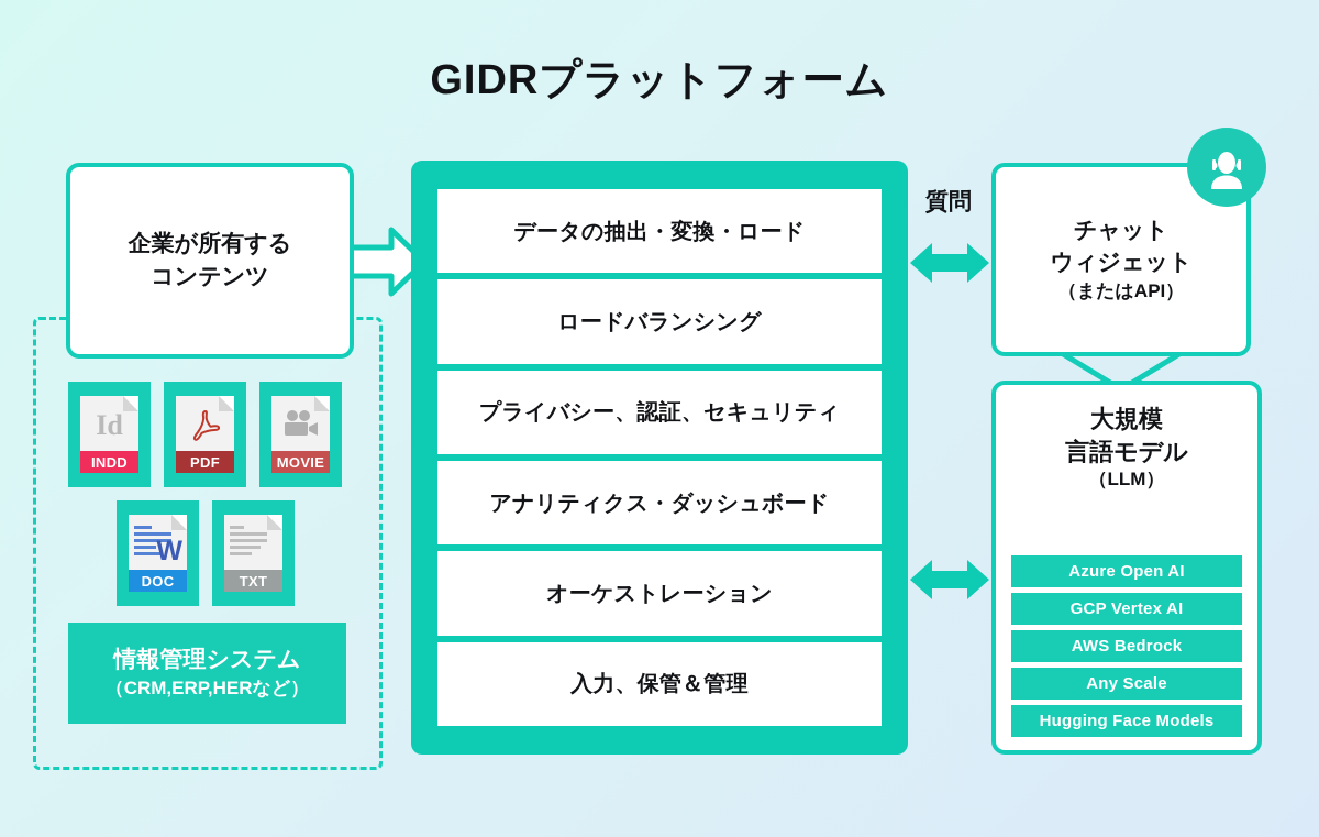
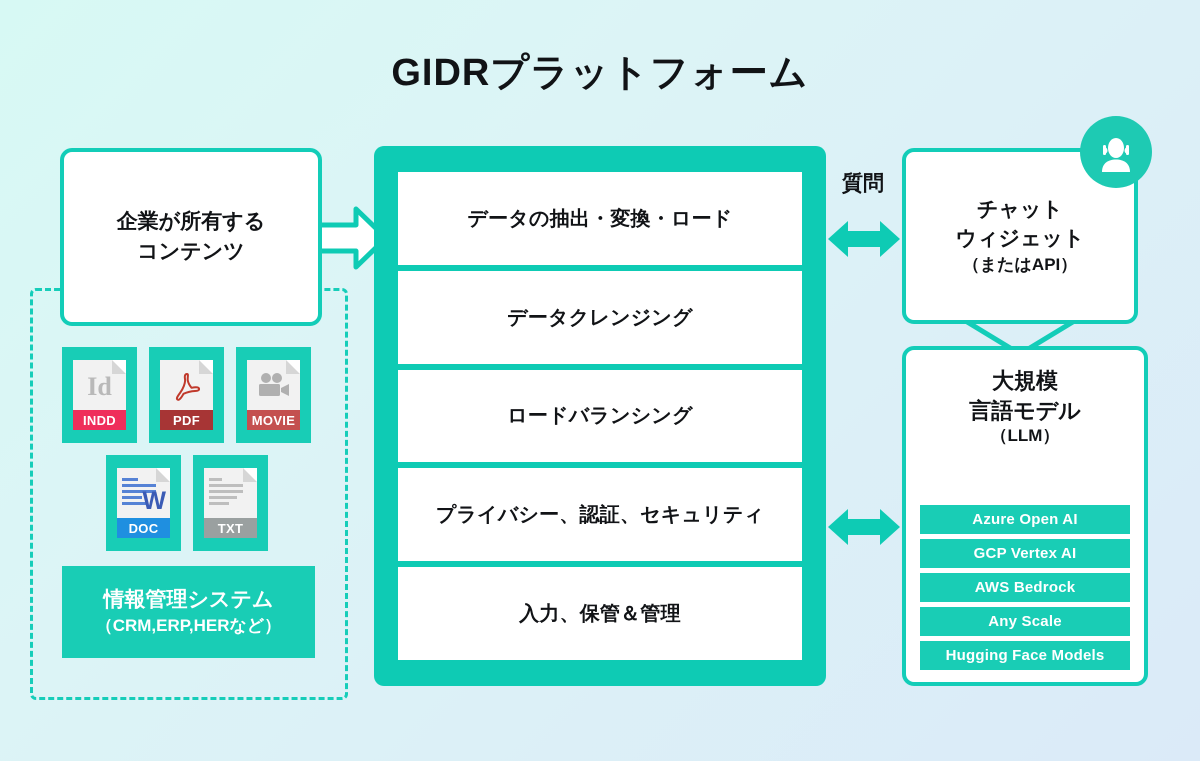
  GIDRプラットフォーム
  企業が所有する
  コンテンツ
  Id
  INDD
  PDF
  MOVIE
  W
  DOC
  TXT
  情報管理システム
  （CRM,ERP,HERなど）
  データの抽出・変換・ロード
+ データクレンジング
  ロードバランシング
  プライバシー、認証、セキュリティ
- アナリティクス・ダッシュボード
- オーケストレーション
  入力、保管＆管理
  質問
  チャット
  ウィジェット
  （またはAPI）
  大規模
  言語モデル
  （LLM）
  Azure Open AI
  GCP Vertex AI
  AWS Bedrock
  Any Scale
  Hugging Face Models
